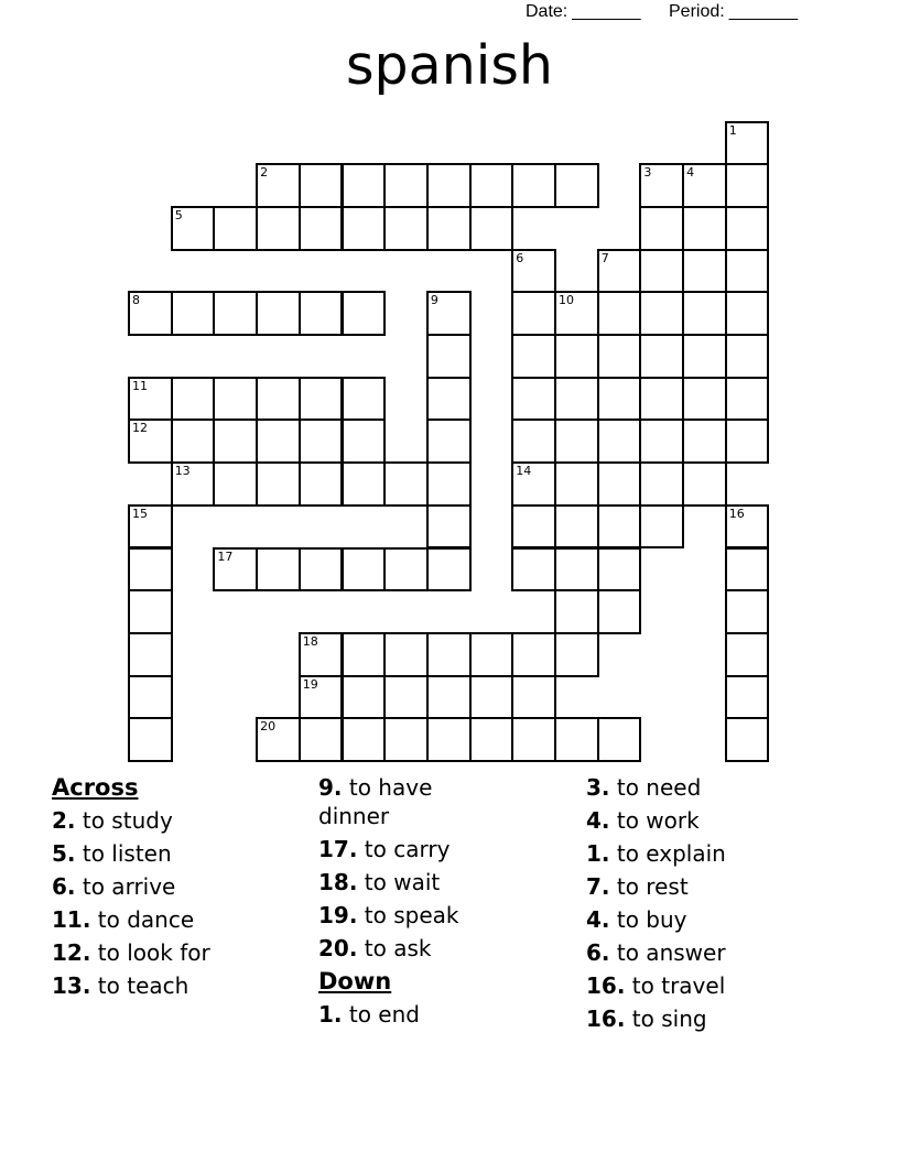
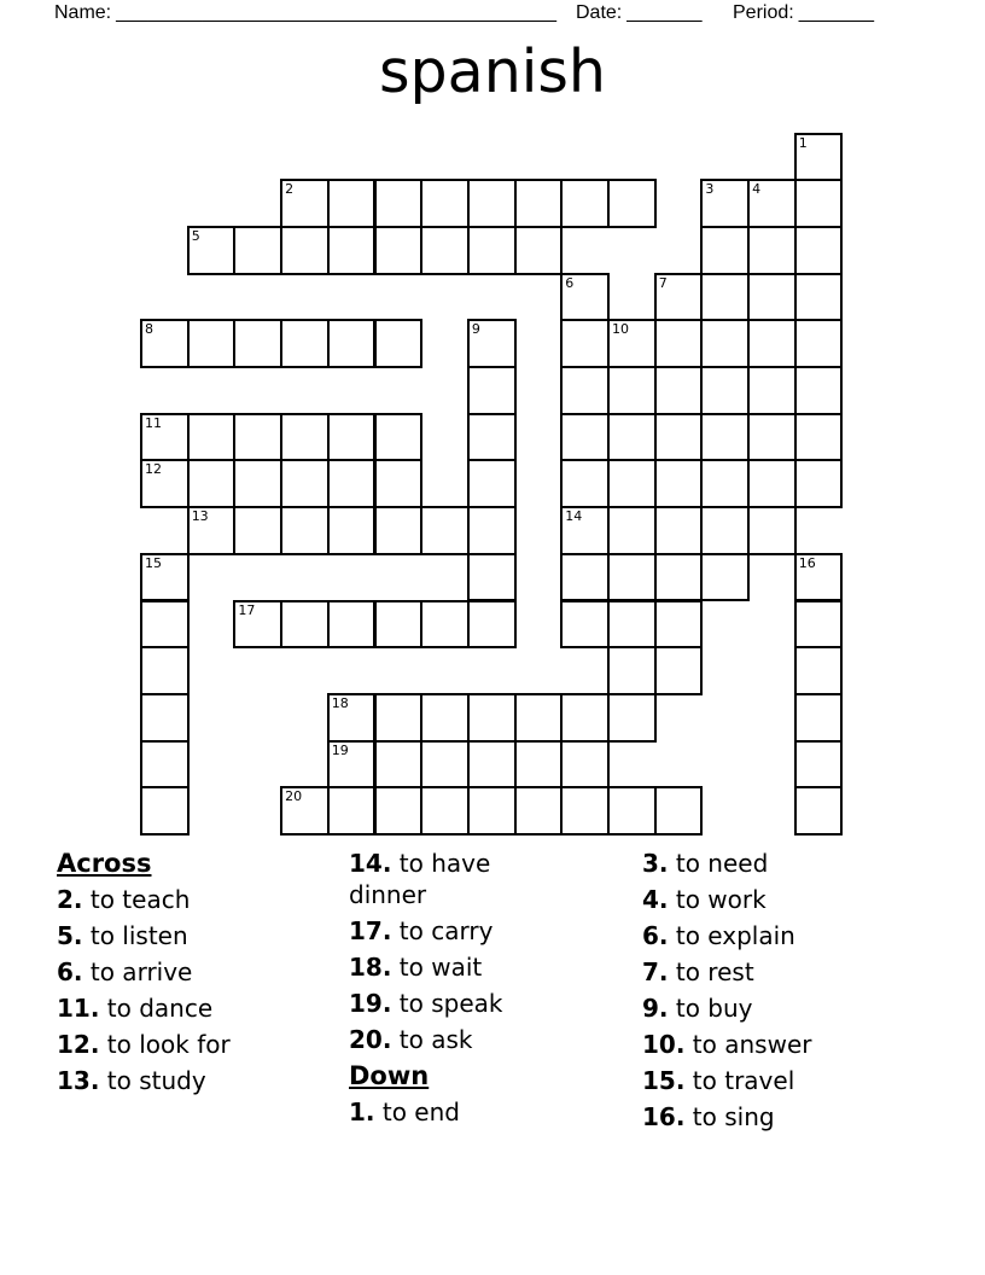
+ Name: _________________________________________
  Date: _______
  Period: _______
  spanish
  1
  2
  3
  4
  5
  6
  14
  7
  8
  9
  10
  11
  12
  13
  15
  16
  17
  18
  19
  20
  Across
- 2. to study
+ 2. to teach
  5. to listen
  6. to arrive
  11. to dance
  12. to look for
- 13. to teach
+ 13. to study
- 9. to have dinner
+ 14. to have dinner
  17. to carry
  18. to wait
  19. to speak
  20. to ask
  Down
  1. to end
  3. to need
  4. to work
- 1. to explain
+ 6. to explain
  7. to rest
- 4. to buy
+ 9. to buy
- 6. to answer
+ 10. to answer
- 16. to travel
+ 15. to travel
  16. to sing
